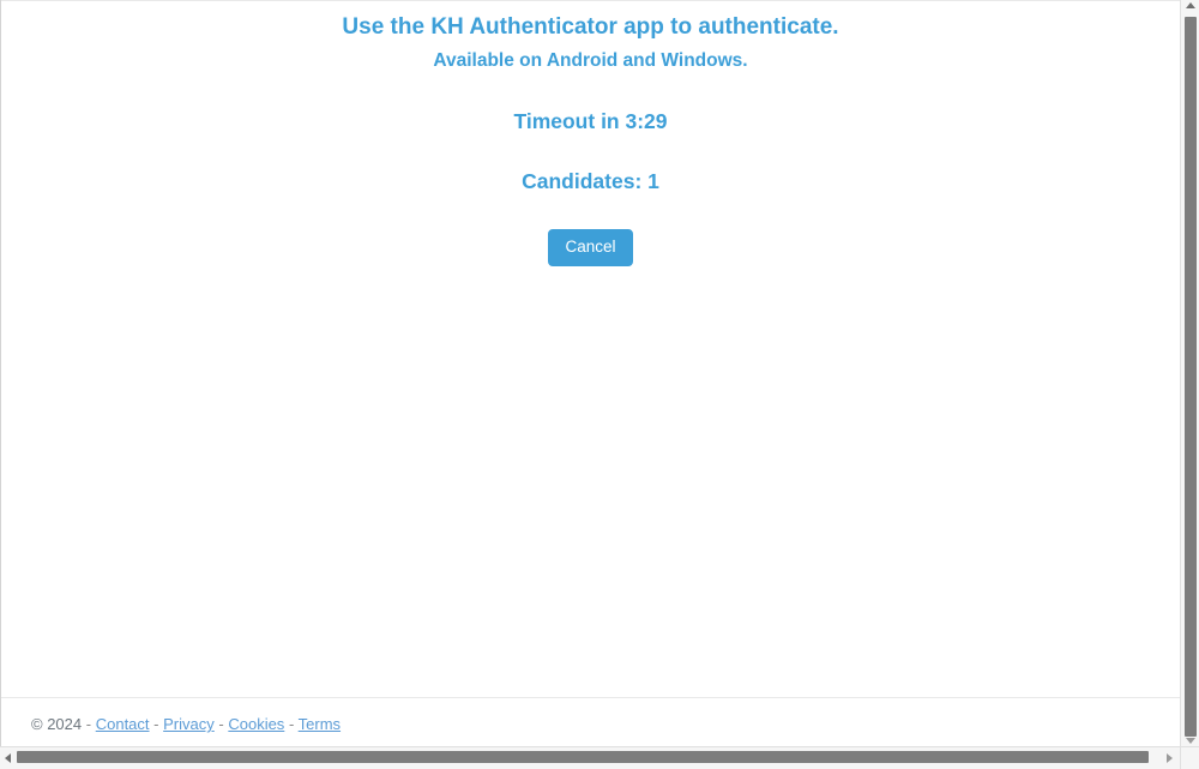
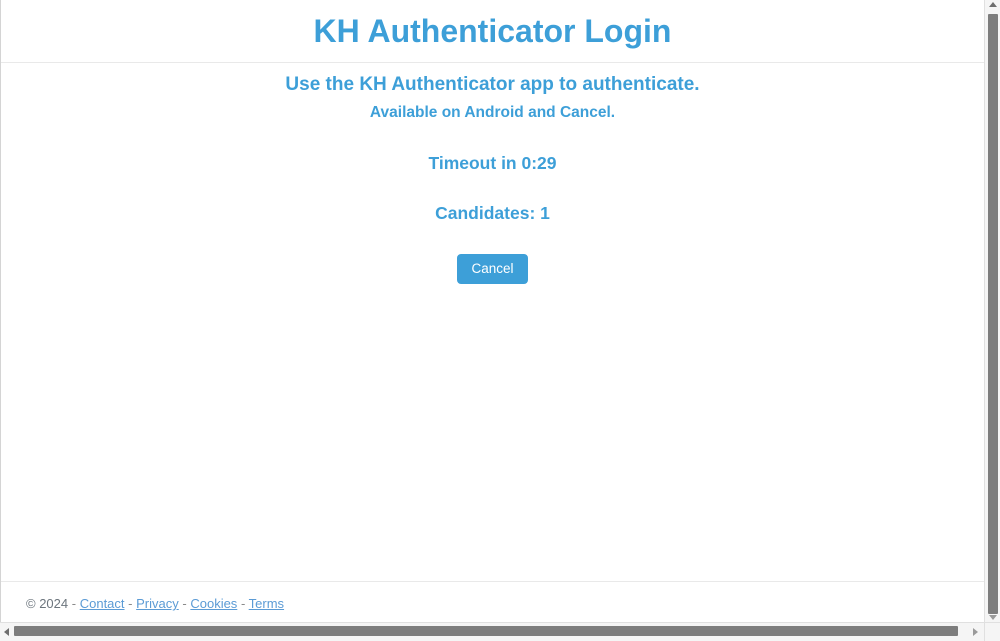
+ KH Authenticator Login
  Use the KH Authenticator app to authenticate.
- Available on Android and Windows.
+ Available on Android and Cancel.
- Timeout in 3:29
+ Timeout in 0:29
  Candidates: 1
  Cancel
  © 2024 - Contact - Privacy - Cookies - Terms
